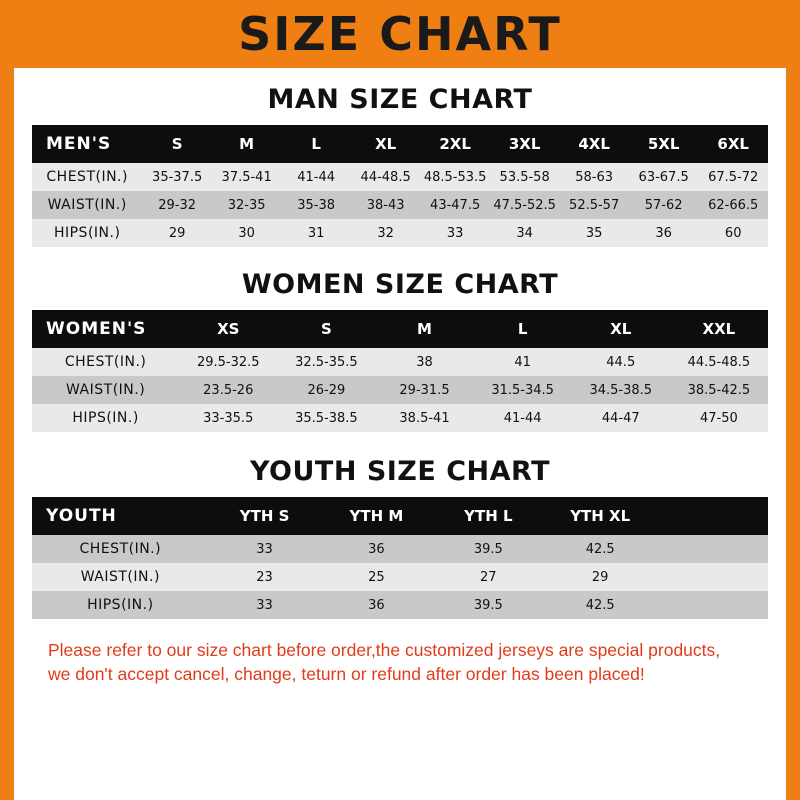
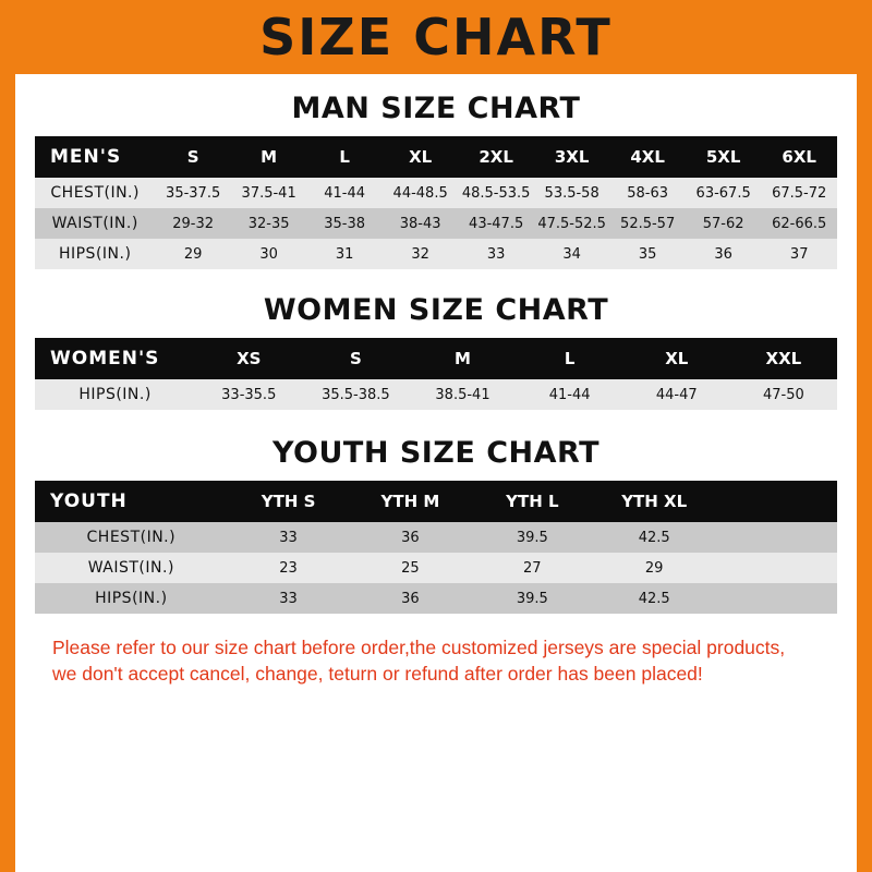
  SIZE CHART
  MAN SIZE CHART
  MEN'S	S	M	L	XL	2XL	3XL	4XL	5XL	6XL
  CHEST(IN.)	35-37.5	37.5-41	41-44	44-48.5	48.5-53.5	53.5-58	58-63	63-67.5	67.5-72
  WAIST(IN.)	29-32	32-35	35-38	38-43	43-47.5	47.5-52.5	52.5-57	57-62	62-66.5
- HIPS(IN.)	29	30	31	32	33	34	35	36	60
+ HIPS(IN.)	29	30	31	32	33	34	35	36	37
  WOMEN SIZE CHART
  WOMEN'S	XS	S	M	L	XL	XXL
- CHEST(IN.)	29.5-32.5	32.5-35.5	38	41	44.5	44.5-48.5
- WAIST(IN.)	23.5-26	26-29	29-31.5	31.5-34.5	34.5-38.5	38.5-42.5
  HIPS(IN.)	33-35.5	35.5-38.5	38.5-41	41-44	44-47	47-50
  YOUTH SIZE CHART
  YOUTH	YTH S	YTH M	YTH L	YTH XL
  CHEST(IN.)	33	36	39.5	42.5
  WAIST(IN.)	23	25	27	29
  HIPS(IN.)	33	36	39.5	42.5
  Please refer to our size chart before order,the customized jerseys are special products,
  we don't accept cancel, change, teturn or refund after order has been placed!
